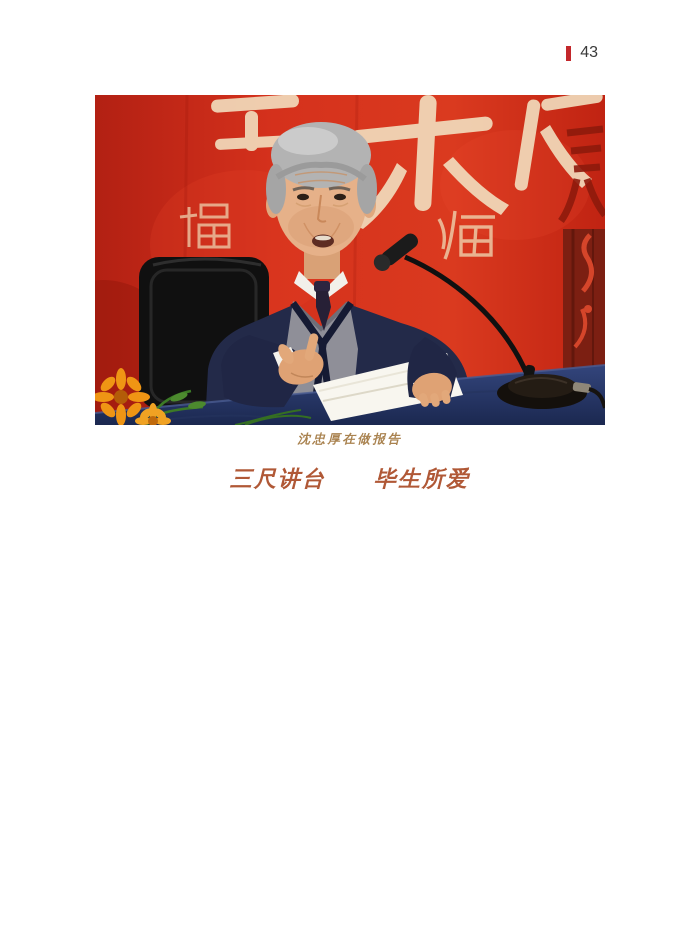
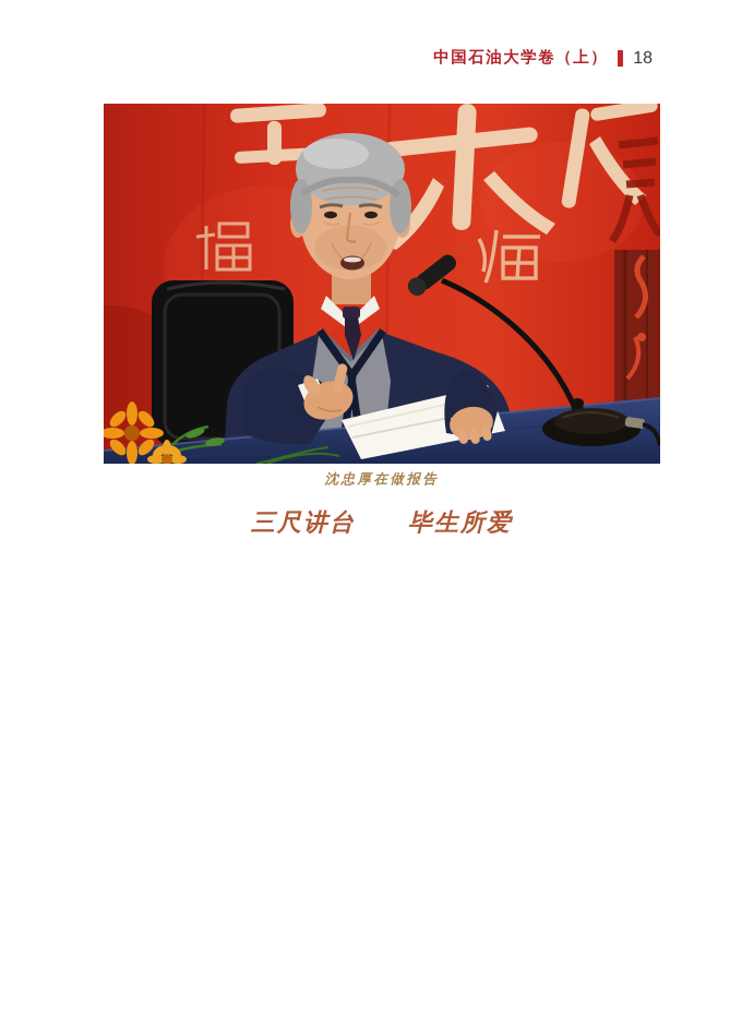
+ 中国石油大学卷（上）
- 43
+ 18
  沈忠厚在做报告
  三尺讲台 毕生所爱
